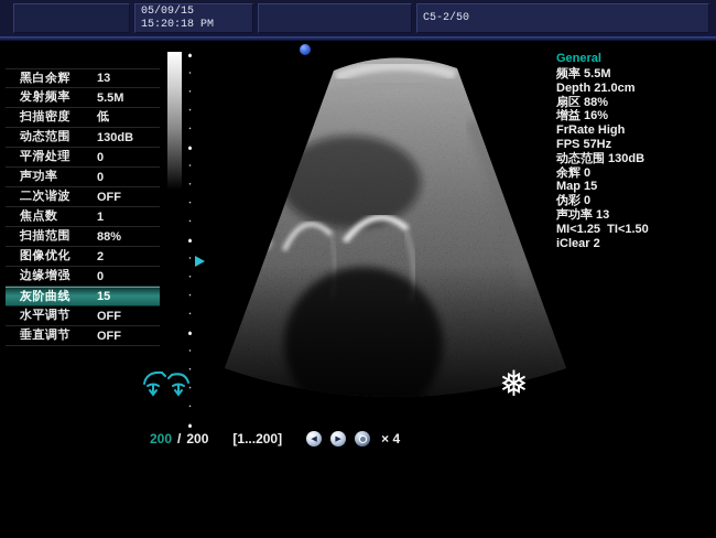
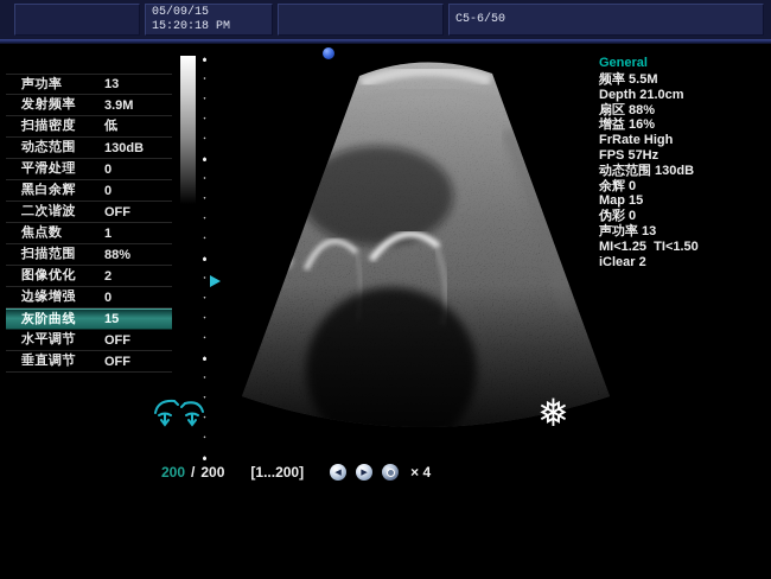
  05/09/15
  15:20:18 PM
- C5-2/50
+ C5-6/50
- 黑白余辉
+ 声功率
  13
  发射频率
- 5.5M
+ 3.9M
  扫描密度
  低
  动态范围
  130dB
  平滑处理
  0
- 声功率
+ 黑白余辉
  0
  二次谐波
  OFF
  焦点数
  1
  扫描范围
  88%
  图像优化
  2
  边缘增强
  0
  灰阶曲线
  15
  水平调节
  OFF
  垂直调节
  OFF
  General
  频率 5.5M
  Depth 21.0cm
  扇区 88%
  增益 16%
  FrRate High
  FPS 57Hz
  动态范围 130dB
  余辉 0
  Map 15
  伪彩 0
  声功率 13
  MI<1.25 TI<1.50
  iClear 2
  ❅
  200
  /
  200
  [1...200]
  ◀
  ▶
  × 4
